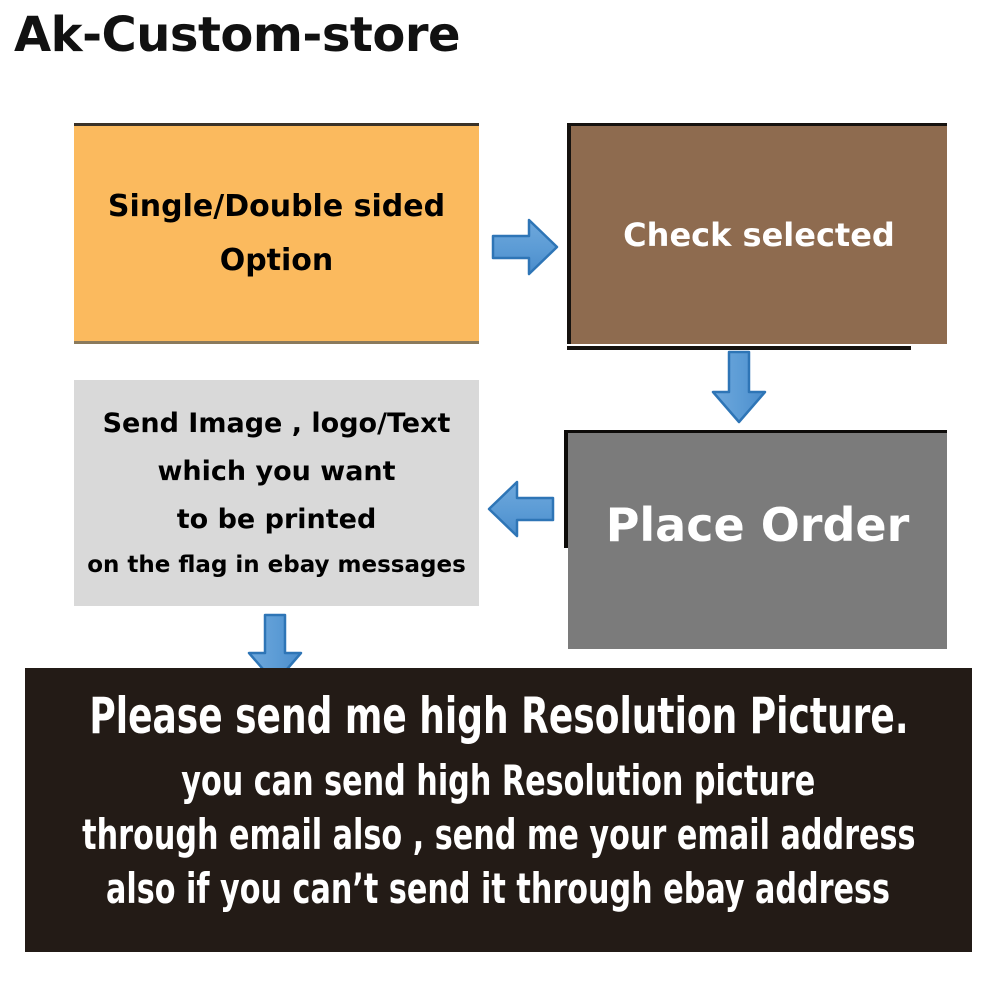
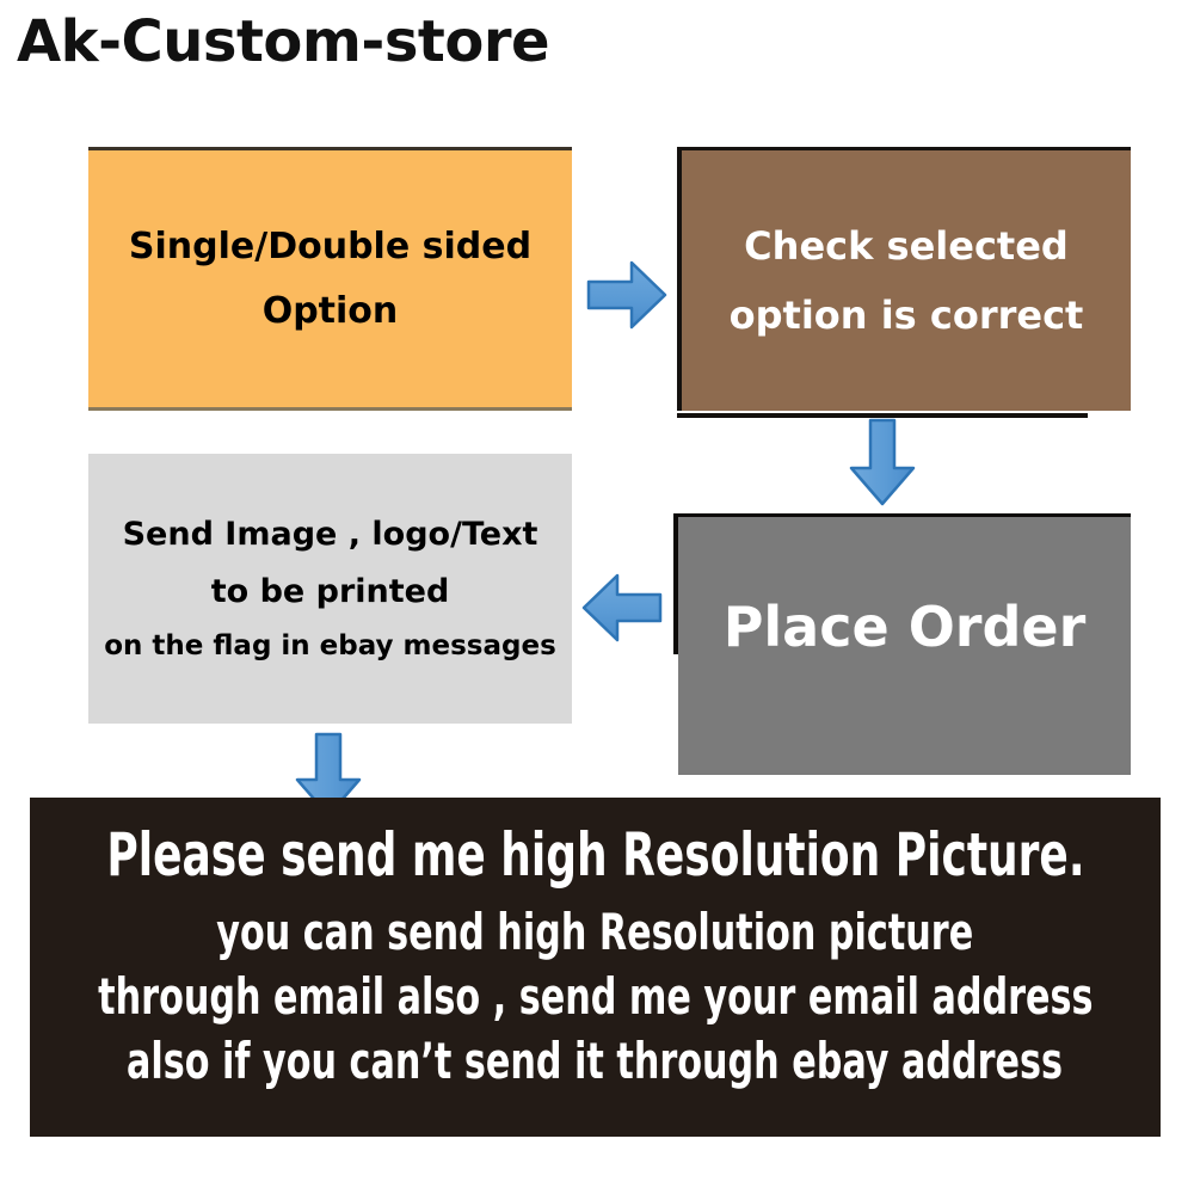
  Ak-Custom-store
  Single/Double sided
  Option
  Check selected
+ option is correct
  Place Order
  Send Image , logo/Text
- which you want
  to be printed
  on the flag in ebay messages
  Please send me high Resolution Picture.
  you can send high Resolution picture
  through email also , send me your email address
  also if you can’t send it through ebay address
